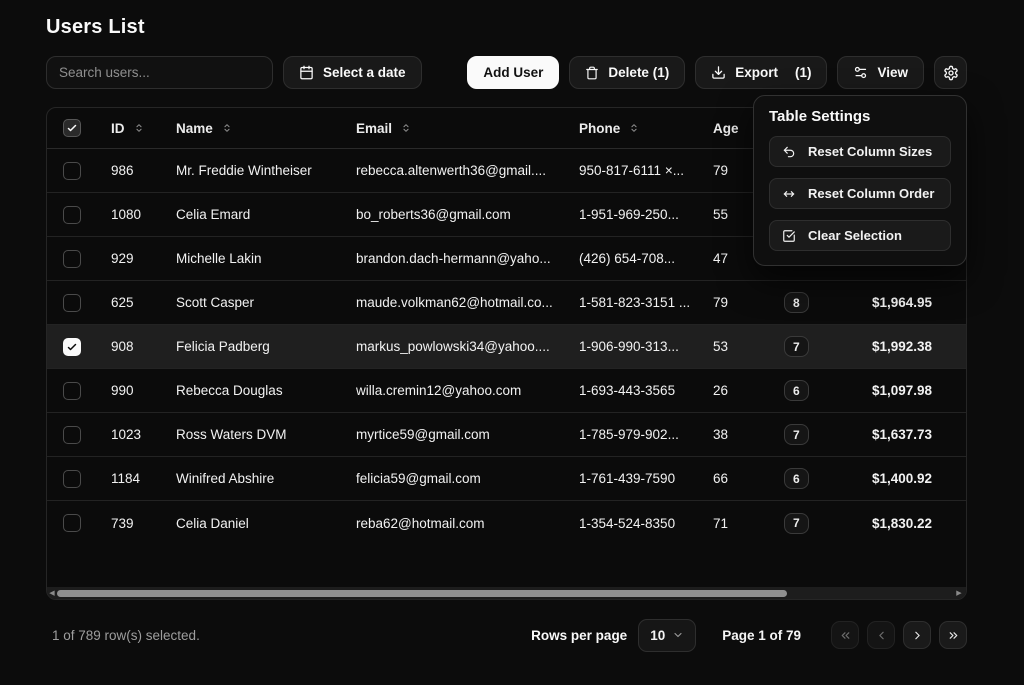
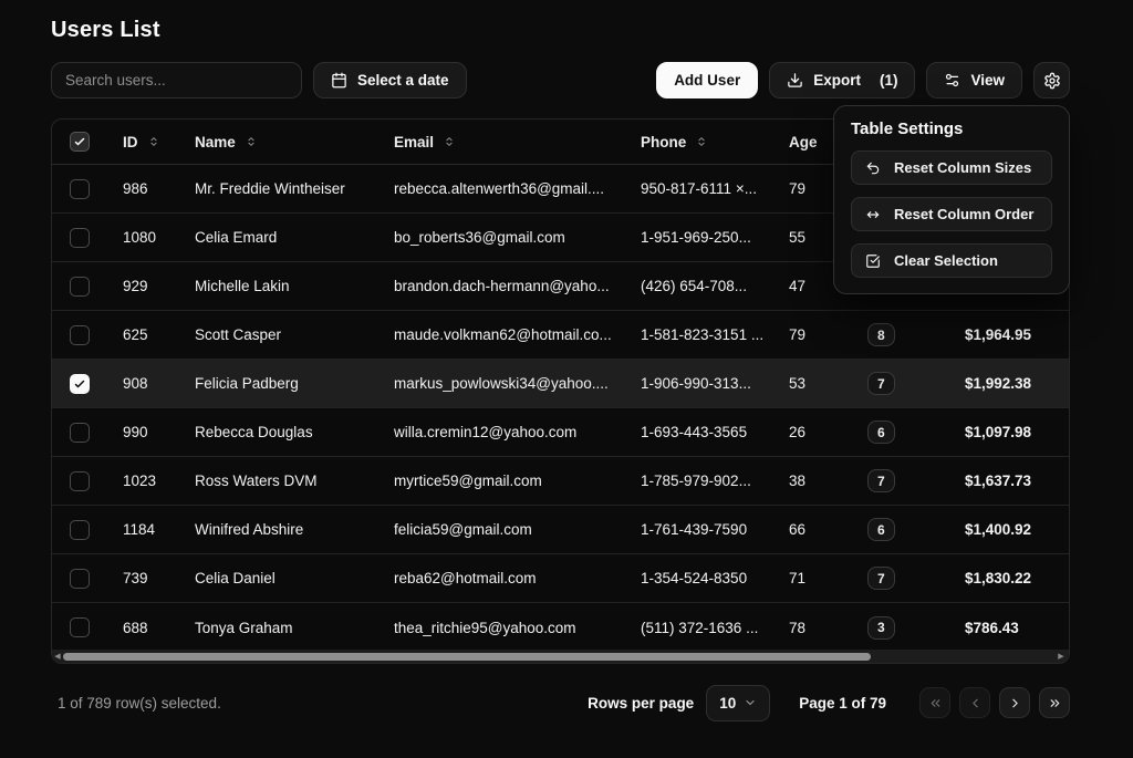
  Users List
  Search users...
  Select a date
  Add User
- Delete (1)
  Export
  (1)
  View
  ID
  Name
  Email
  Phone
  Age
  986
  Mr. Freddie Wintheiser
  rebecca.altenwerth36@gmail....
  950-817-6111 ×...
  79
  1080
  Celia Emard
  bo_roberts36@gmail.com
  1-951-969-250...
  55
  929
  Michelle Lakin
  brandon.dach-hermann@yaho...
  (426) 654-708...
  47
  625
  Scott Casper
  maude.volkman62@hotmail.co...
  1-581-823-3151 ...
  79
  8
  $1,964.95
  908
  Felicia Padberg
  markus_powlowski34@yahoo....
  1-906-990-313...
  53
  7
  $1,992.38
  990
  Rebecca Douglas
  willa.cremin12@yahoo.com
  1-693-443-3565
  26
  6
  $1,097.98
  1023
  Ross Waters DVM
  myrtice59@gmail.com
  1-785-979-902...
  38
  7
  $1,637.73
  1184
  Winifred Abshire
  felicia59@gmail.com
  1-761-439-7590
  66
  6
  $1,400.92
  739
  Celia Daniel
  reba62@hotmail.com
  1-354-524-8350
  71
  7
  $1,830.22
+ 688
+ Tonya Graham
+ thea_ritchie95@yahoo.com
+ (511) 372-1636 ...
+ 78
+ 3
+ $786.43
  Table Settings
  Reset Column Sizes
  Reset Column Order
  Clear Selection
  1 of 789 row(s) selected.
  Rows per page
  10
  Page 1 of 79
